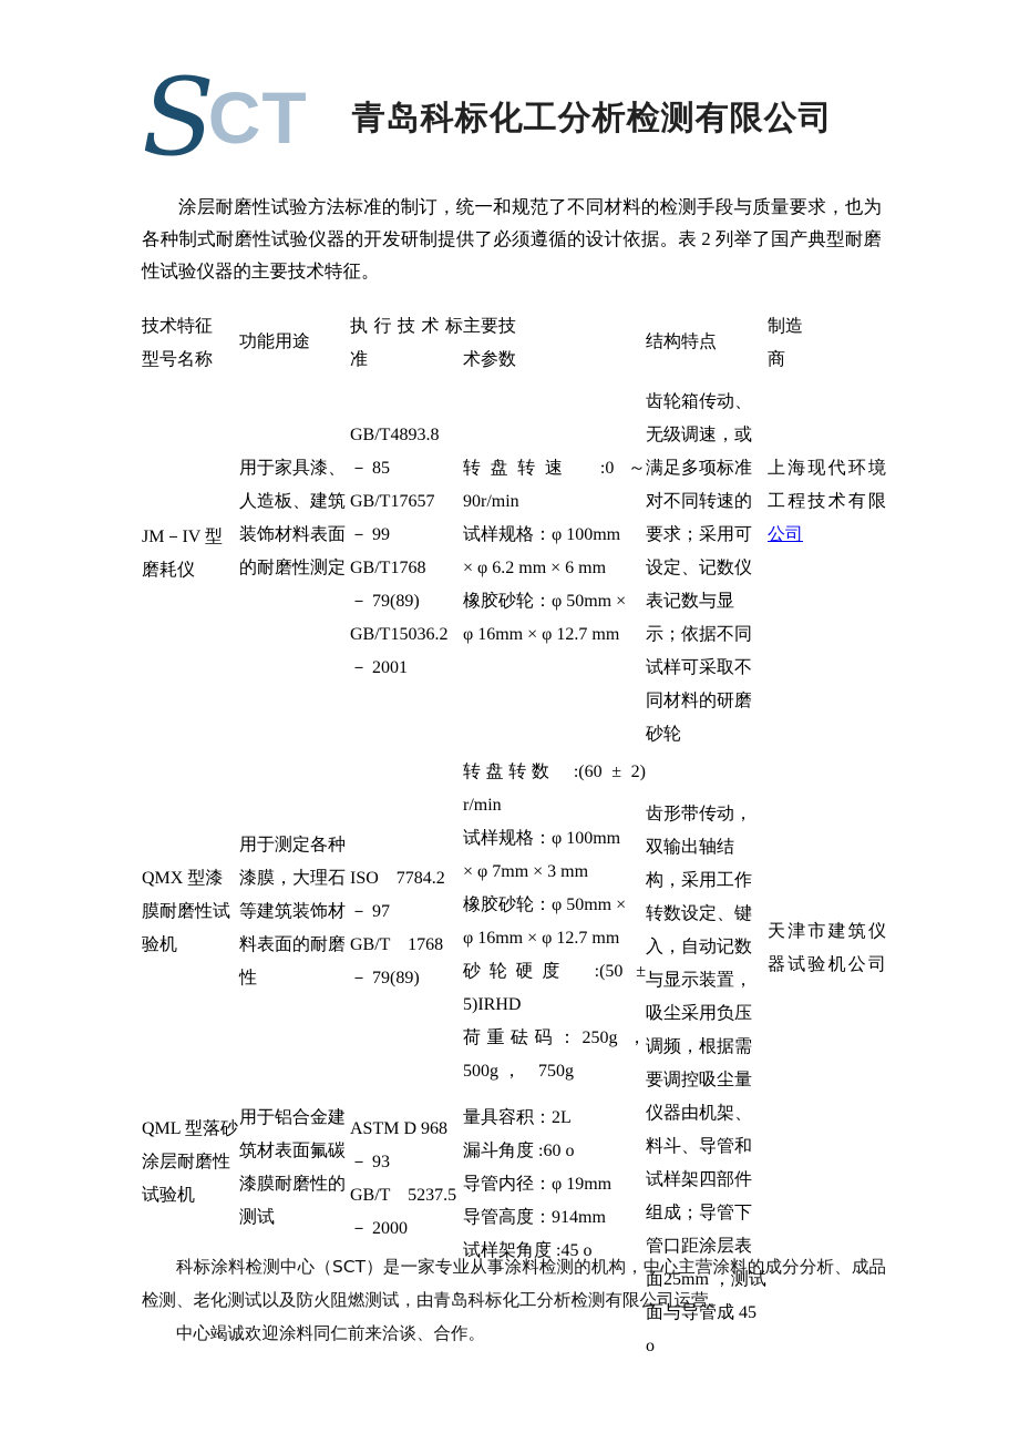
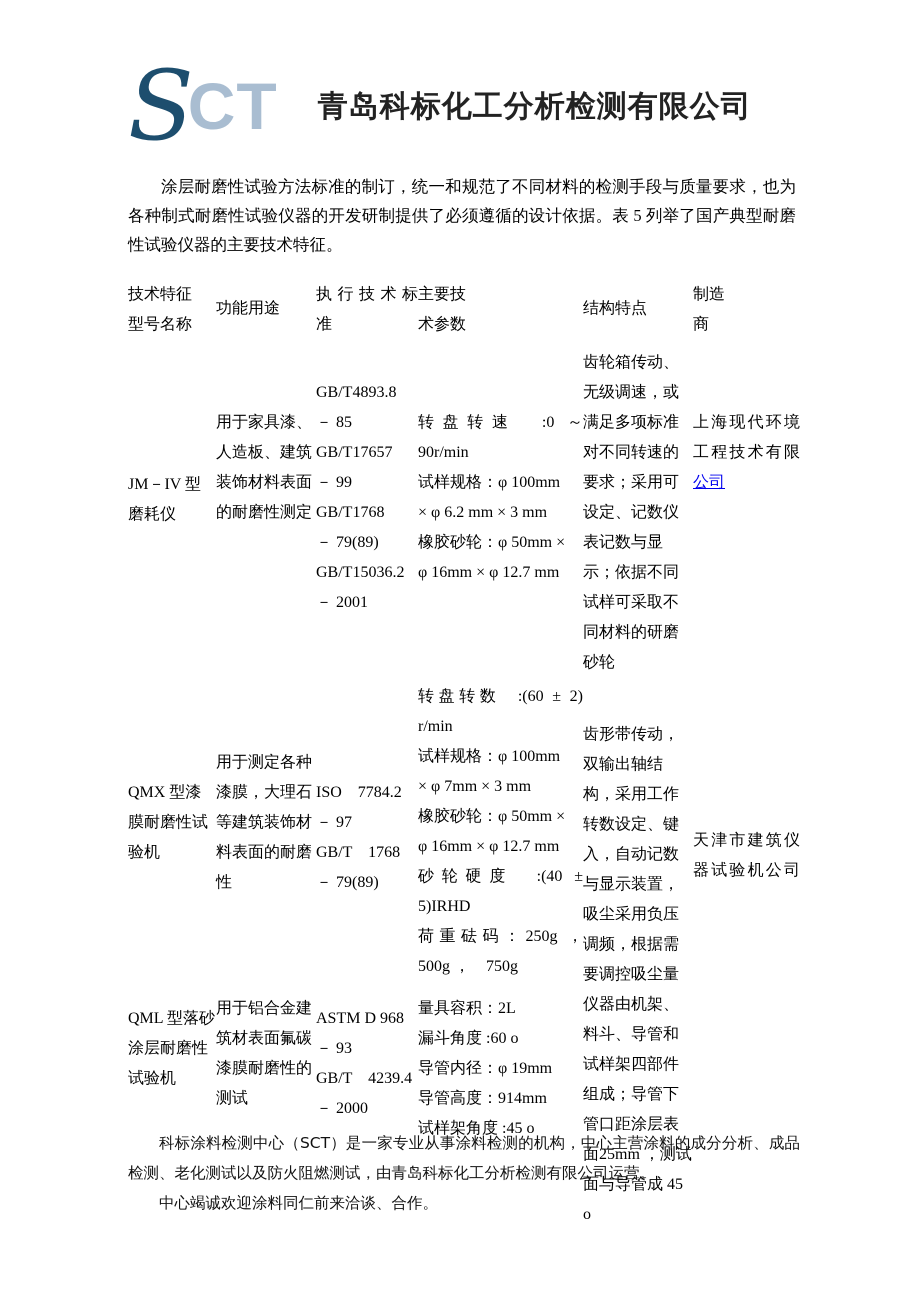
  SCT
  青岛科标化工分析检测有限公司
- 涂层耐磨性试验方法标准的制订，统一和规范了不同材料的检测手段与质量要求，也为各种制式耐磨性试验仪器的开发研制提供了必须遵循的设计依据。表 2 列举了国产典型耐磨性试验仪器的主要技术特征。
+ 涂层耐磨性试验方法标准的制订，统一和规范了不同材料的检测手段与质量要求，也为各种制式耐磨性试验仪器的开发研制提供了必须遵循的设计依据。表 5 列举了国产典型耐磨性试验仪器的主要技术特征。
  技术特征 型号名称	功能用途	执行技术标 准	主要技 术参数	结构特点	制造 商
- JM－IV 型磨耗仪	用于家具漆、人造板、建筑装饰材料表面的耐磨性测定	GB/T4893.8 － 85 GB/T17657 － 99 GB/T1768 － 79(89) GB/T15036.2 － 2001	转盘转速 :0 ～ 90r/min 试样规格：φ 100mm × φ 6.2 mm × 6 mm 橡胶砂轮：φ 50mm × φ 16mm × φ 12.7 mm	齿轮箱传动、无级调速，或满足多项标准对不同转速的要求；采用可设定、记数仪表记数与显示；依据不同试样可采取不同材料的研磨砂轮	上海现代环境工程技术有限 公司
+ JM－IV 型磨耗仪	用于家具漆、人造板、建筑装饰材料表面的耐磨性测定	GB/T4893.8 － 85 GB/T17657 － 99 GB/T1768 － 79(89) GB/T15036.2 － 2001	转盘转速 :0 ～ 90r/min 试样规格：φ 100mm × φ 6.2 mm × 3 mm 橡胶砂轮：φ 50mm × φ 16mm × φ 12.7 mm	齿轮箱传动、无级调速，或满足多项标准对不同转速的要求；采用可设定、记数仪表记数与显示；依据不同试样可采取不同材料的研磨砂轮	上海现代环境工程技术有限 公司
- QMX 型漆膜耐磨性试验机	用于测定各种漆膜，大理石等建筑装饰材料表面的耐磨性	ISO 7784.2 － 97 GB/T 1768 － 79(89)	转盘转数 :(60 ± 2) r/min 试样规格：φ 100mm × φ 7mm × 3 mm 橡胶砂轮：φ 50mm × φ 16mm × φ 12.7 mm 砂轮硬度 :(50 ± 5)IRHD 荷重砝码：250g ， 500g ， 750g	齿形带传动，双输出轴结构，采用工作转数设定、键入，自动记数与显示装置，吸尘采用负压调频，根据需要调控吸尘量	天津市建筑仪器试验机公司
+ QMX 型漆膜耐磨性试验机	用于测定各种漆膜，大理石等建筑装饰材料表面的耐磨性	ISO 7784.2 － 97 GB/T 1768 － 79(89)	转盘转数 :(60 ± 2) r/min 试样规格：φ 100mm × φ 7mm × 3 mm 橡胶砂轮：φ 50mm × φ 16mm × φ 12.7 mm 砂轮硬度 :(40 ± 5)IRHD 荷重砝码：250g ， 500g ， 750g	齿形带传动，双输出轴结构，采用工作转数设定、键入，自动记数与显示装置，吸尘采用负压调频，根据需要调控吸尘量	天津市建筑仪器试验机公司
- QML 型落砂涂层耐磨性试验机	用于铝合金建筑材表面氟碳漆膜耐磨性的测试	ASTM D 968 － 93 GB/T 5237.5 － 2000	量具容积：2L 漏斗角度 :60 o 导管内径：φ 19mm 导管高度：914mm 试样架角度 :45 o	仪器由机架、料斗、导管和试样架四部件组成；导管下管口距涂层表面25mm ，测试面与导管成 45 o
+ QML 型落砂涂层耐磨性试验机	用于铝合金建筑材表面氟碳漆膜耐磨性的测试	ASTM D 968 － 93 GB/T 4239.4 － 2000	量具容积：2L 漏斗角度 :60 o 导管内径：φ 19mm 导管高度：914mm 试样架角度 :45 o	仪器由机架、料斗、导管和试样架四部件组成；导管下管口距涂层表面25mm ，测试面与导管成 45 o
  科标涂料检测中心（SCT）是一家专业从事涂料检测的机构，中心主营涂料的成分分析、成品检测、老化测试以及防火阻燃测试，由青岛科标化工分析检测有限公司运营。
  中心竭诚欢迎涂料同仁前来洽谈、合作。
